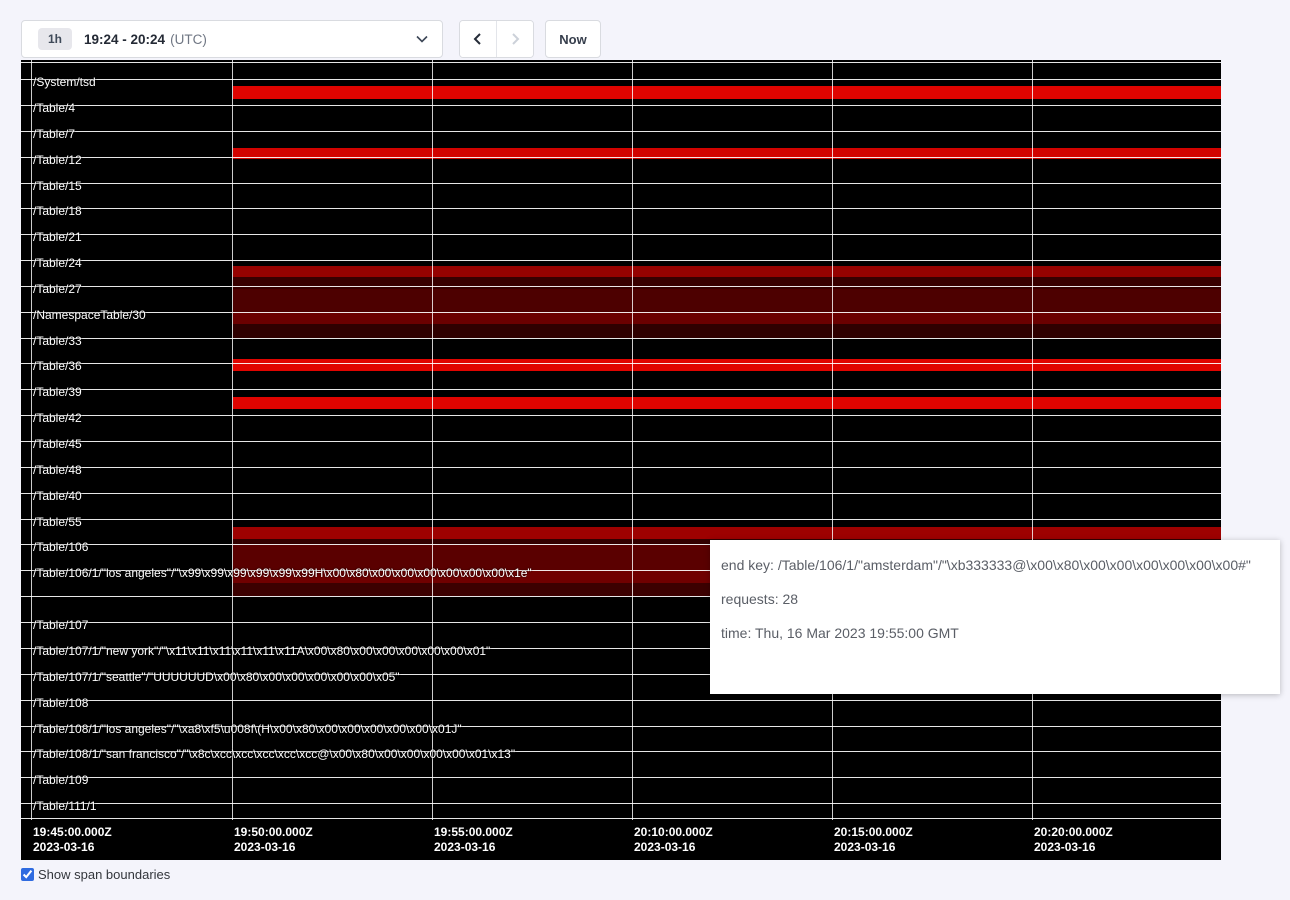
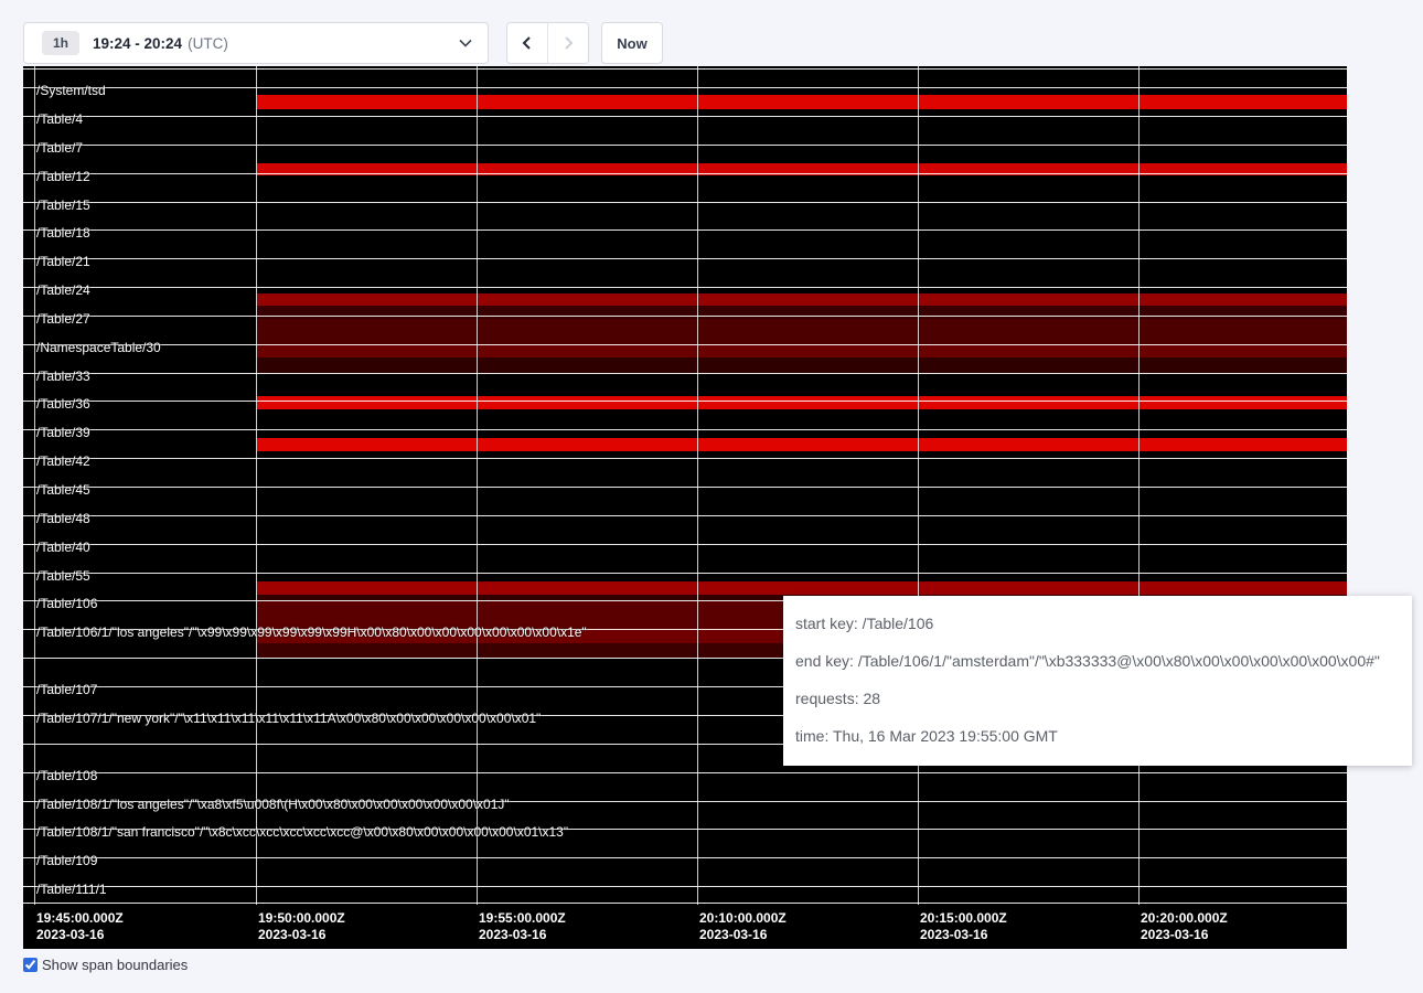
  1h
  19:24 - 20:24 (UTC)
  Now
  /System/tsd
  /Table/4
  /Table/7
  /Table/12
  /Table/15
  /Table/18
  /Table/21
  /Table/24
  /Table/27
  /NamespaceTable/30
  /Table/33
  /Table/36
  /Table/39
  /Table/42
  /Table/45
  /Table/48
  /Table/40
  /Table/55
  /Table/106
  /Table/106/1/"los angeles"/"\x99\x99\x99\x99\x99\x99H\x00\x80\x00\x00\x00\x00\x00\x00\x1e"
  /Table/107
  /Table/107/1/"new york"/"\x11\x11\x11\x11\x11\x11A\x00\x80\x00\x00\x00\x00\x00\x01"
- /Table/107/1/"seattle"/"UUUUUUD\x00\x80\x00\x00\x00\x00\x00\x05"
  /Table/108
  /Table/108/1/"los angeles"/"\xa8\xf5\u008f\(H\x00\x80\x00\x00\x00\x00\x00\x01J"
  /Table/108/1/"san francisco"/"\x8c\xcc\xcc\xcc\xcc\xcc@\x00\x80\x00\x00\x00\x00\x01\x13"
  /Table/109
  /Table/111/1
  19:45:00.000Z
  2023-03-16
  19:50:00.000Z
  2023-03-16
  19:55:00.000Z
  2023-03-16
  20:10:00.000Z
  2023-03-16
  20:15:00.000Z
  2023-03-16
  20:20:00.000Z
  2023-03-16
+ start key: /Table/106
  end key: /Table/106/1/"amsterdam"/"\xb333333@\x00\x80\x00\x00\x00\x00\x00\x00#"
  requests: 28
  time: Thu, 16 Mar 2023 19:55:00 GMT
  Show span boundaries
